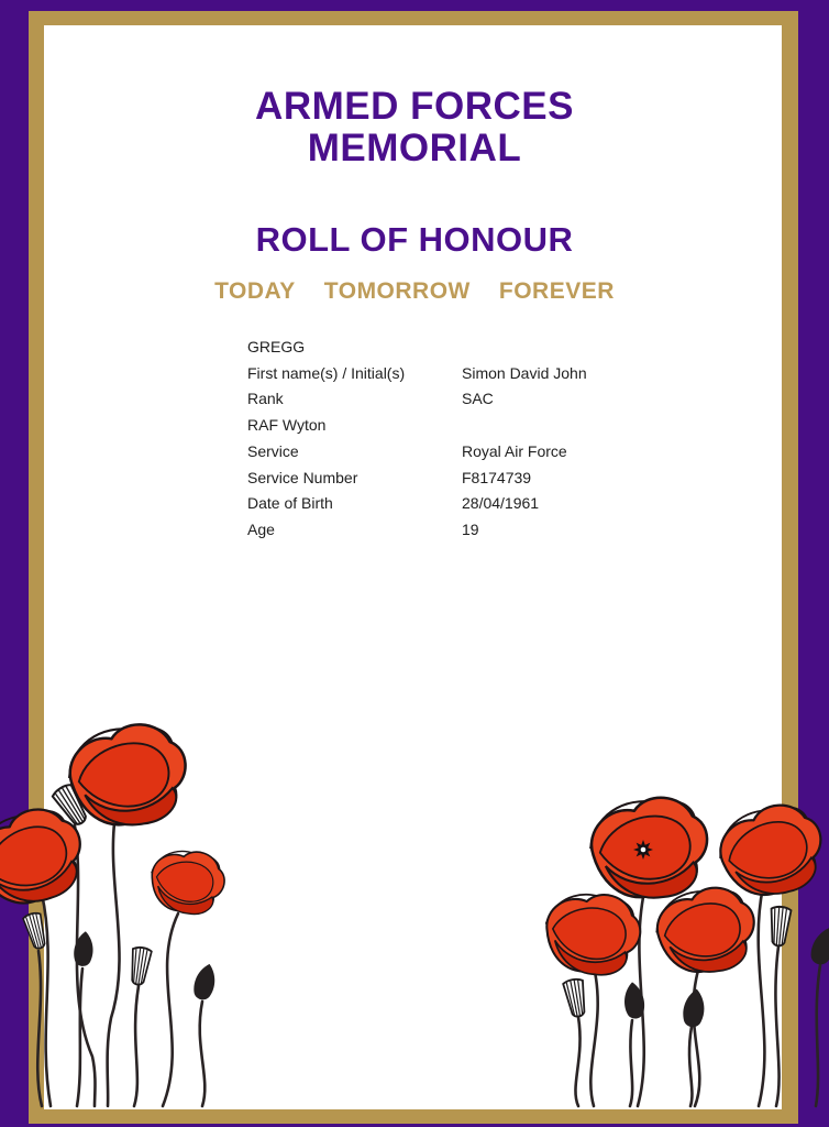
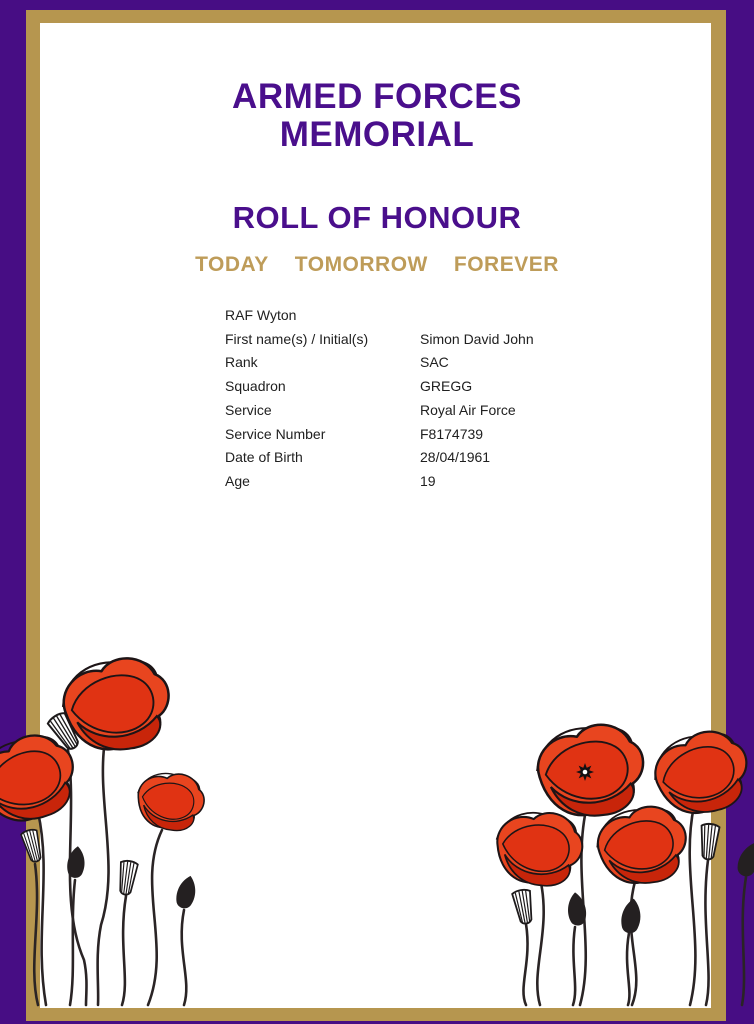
  ARMED FORCES
  MEMORIAL
  ROLL OF HONOUR
  TODAY
  TOMORROW
  FOREVER
- GREGG
+ RAF Wyton
  First name(s) / Initial(s)
  Simon David John
  Rank
  SAC
+ Squadron
- RAF Wyton
+ GREGG
  Service
  Royal Air Force
  Service Number
  F8174739
  Date of Birth
  28/04/1961
  Age
  19
